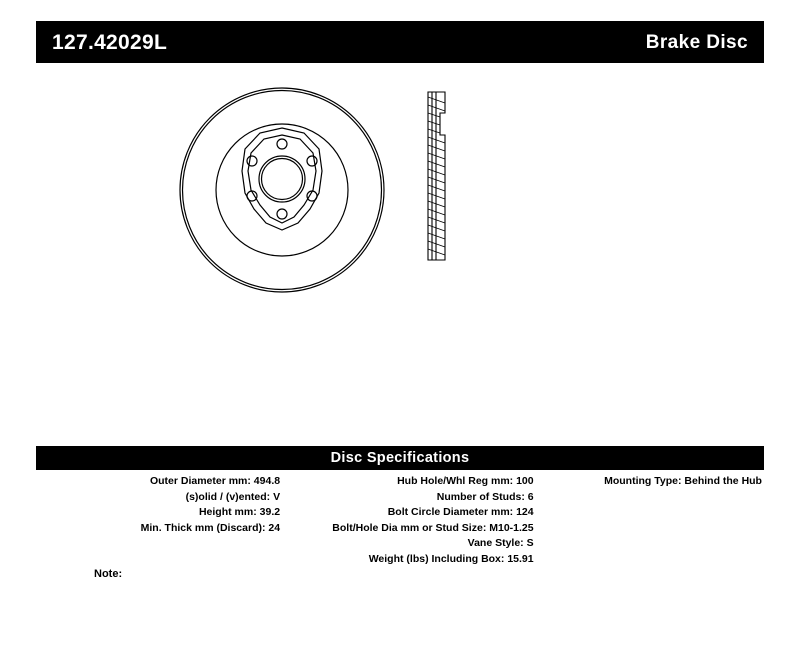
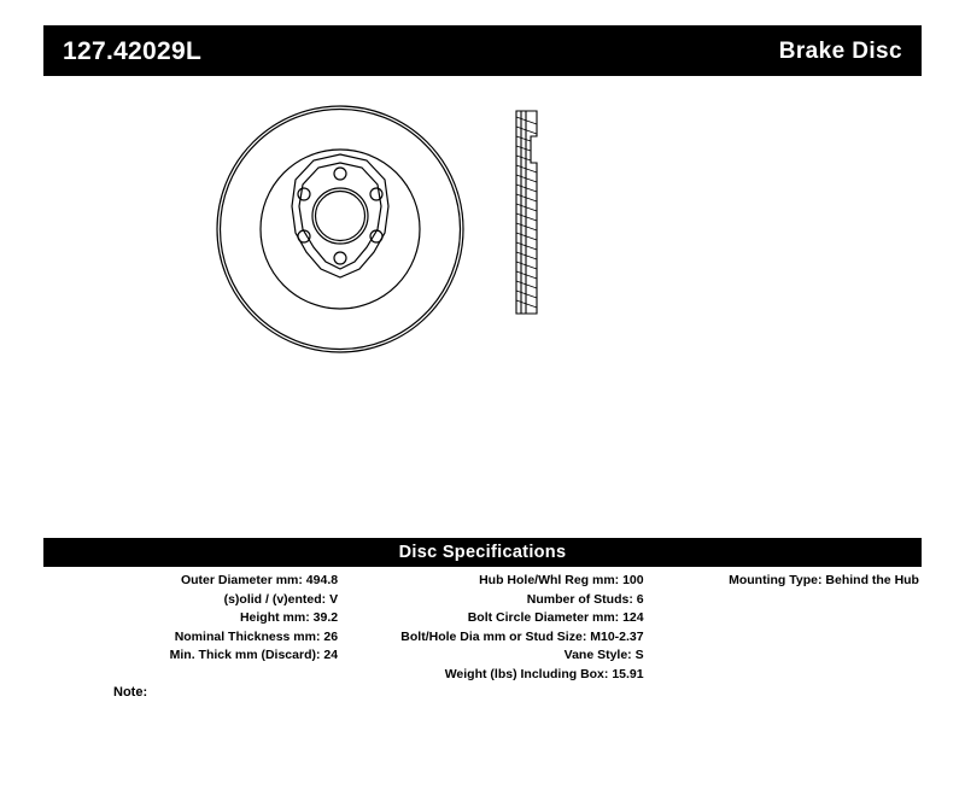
  127.42029L
  Brake Disc
  Disc Specifications
  Outer Diameter mm: 494.8
  (s)olid / (v)ented: V
  Height mm: 39.2
+ Nominal Thickness mm: 26
  Min. Thick mm (Discard): 24
  Hub Hole/Whl Reg mm: 100
  Number of Studs: 6
  Bolt Circle Diameter mm: 124
- Bolt/Hole Dia mm or Stud Size: M10-1.25
+ Bolt/Hole Dia mm or Stud Size: M10-2.37
  Vane Style: S
  Weight (lbs) Including Box: 15.91
  Mounting Type: Behind the Hub
  Note:
